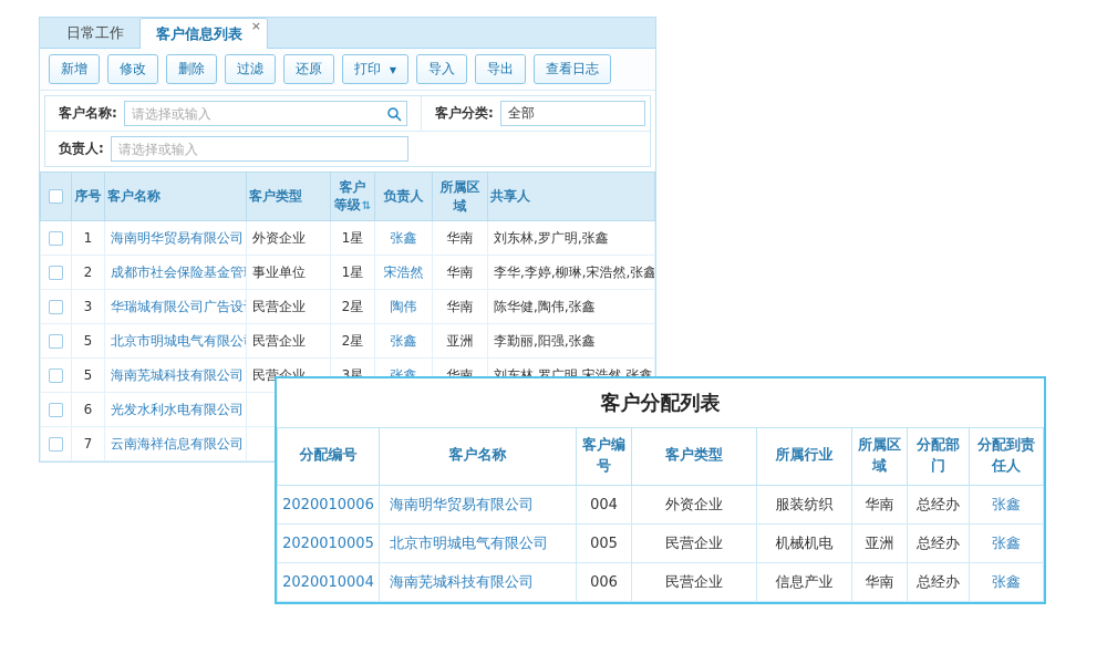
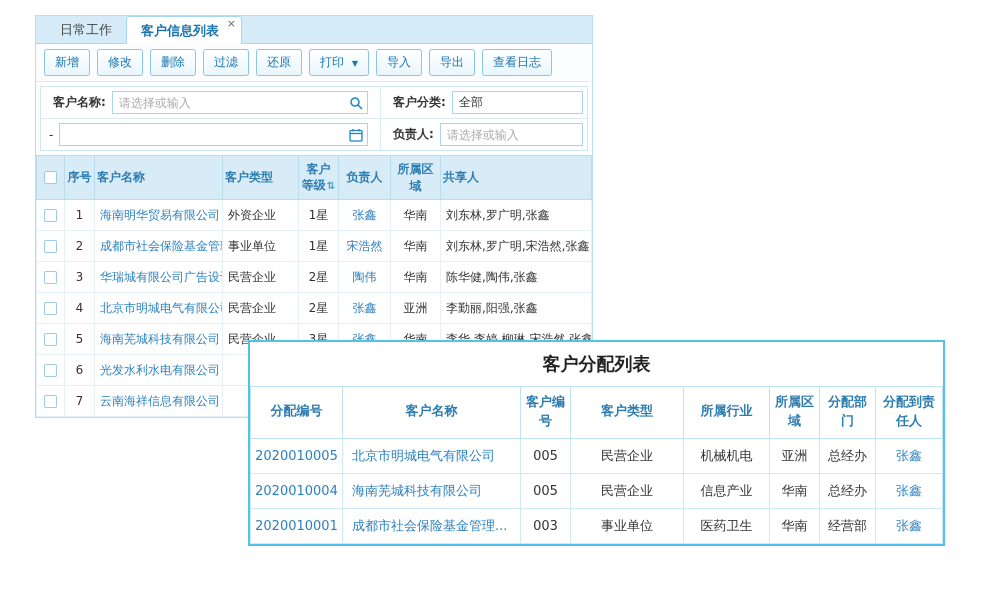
  日常工作
  客户信息列表
  ×
  新增
  修改
  删除
  过滤
  还原
  打印 ▼
  导入
  导出
  查看日志
  客户名称:
  请选择或输入
  客户分类:
  全部
+ -
  负责人:
  请选择或输入
  	序号	客户名称	客户类型	客户等级⇅	负责人	所属区域	共享人
  	1	海南明华贸易有限公司	外资企业	1星	张鑫	华南	刘东林,罗广明,张鑫
- 	2	成都市社会保险基金管	事业单位	1星	宋浩然	华南	李华,李婷,柳琳,宋浩然,张鑫
+ 	2	成都市社会保险基金管	事业单位	1星	宋浩然	华南	刘东林,罗广明,宋浩然,张鑫
  	3	华瑞城有限公司广告设	民营企业	2星	陶伟	华南	陈华健,陶伟,张鑫
- 	5	北京市明城电气有限公	民营企业	2星	张鑫	亚洲	李勤丽,阳强,张鑫
+ 	4	北京市明城电气有限公	民营企业	2星	张鑫	亚洲	李勤丽,阳强,张鑫
- 	5	海南芜城科技有限公司	民营企业	3星	张鑫	华南	刘东林,罗广明,宋浩然,张鑫
+ 	5	海南芜城科技有限公司	民营企业	3星	张鑫	华南	李华,李婷,柳琳,宋浩然,张鑫
  	6	光发水利水电有限公司
  	7	云南海祥信息有限公司
  客户分配列表
  分配编号	客户名称	客户编号	客户类型	所属行业	所属区域	分配部门	分配到责任人
- 2020010006	海南明华贸易有限公司	004	外资企业	服装纺织	华南	总经办	张鑫
  2020010005	北京市明城电气有限公司	005	民营企业	机械机电	亚洲	总经办	张鑫
- 2020010004	海南芜城科技有限公司	006	民营企业	信息产业	华南	总经办	张鑫
+ 2020010004	海南芜城科技有限公司	005	民营企业	信息产业	华南	总经办	张鑫
+ 2020010001	成都市社会保险基金管理...	003	事业单位	医药卫生	华南	经营部	张鑫
